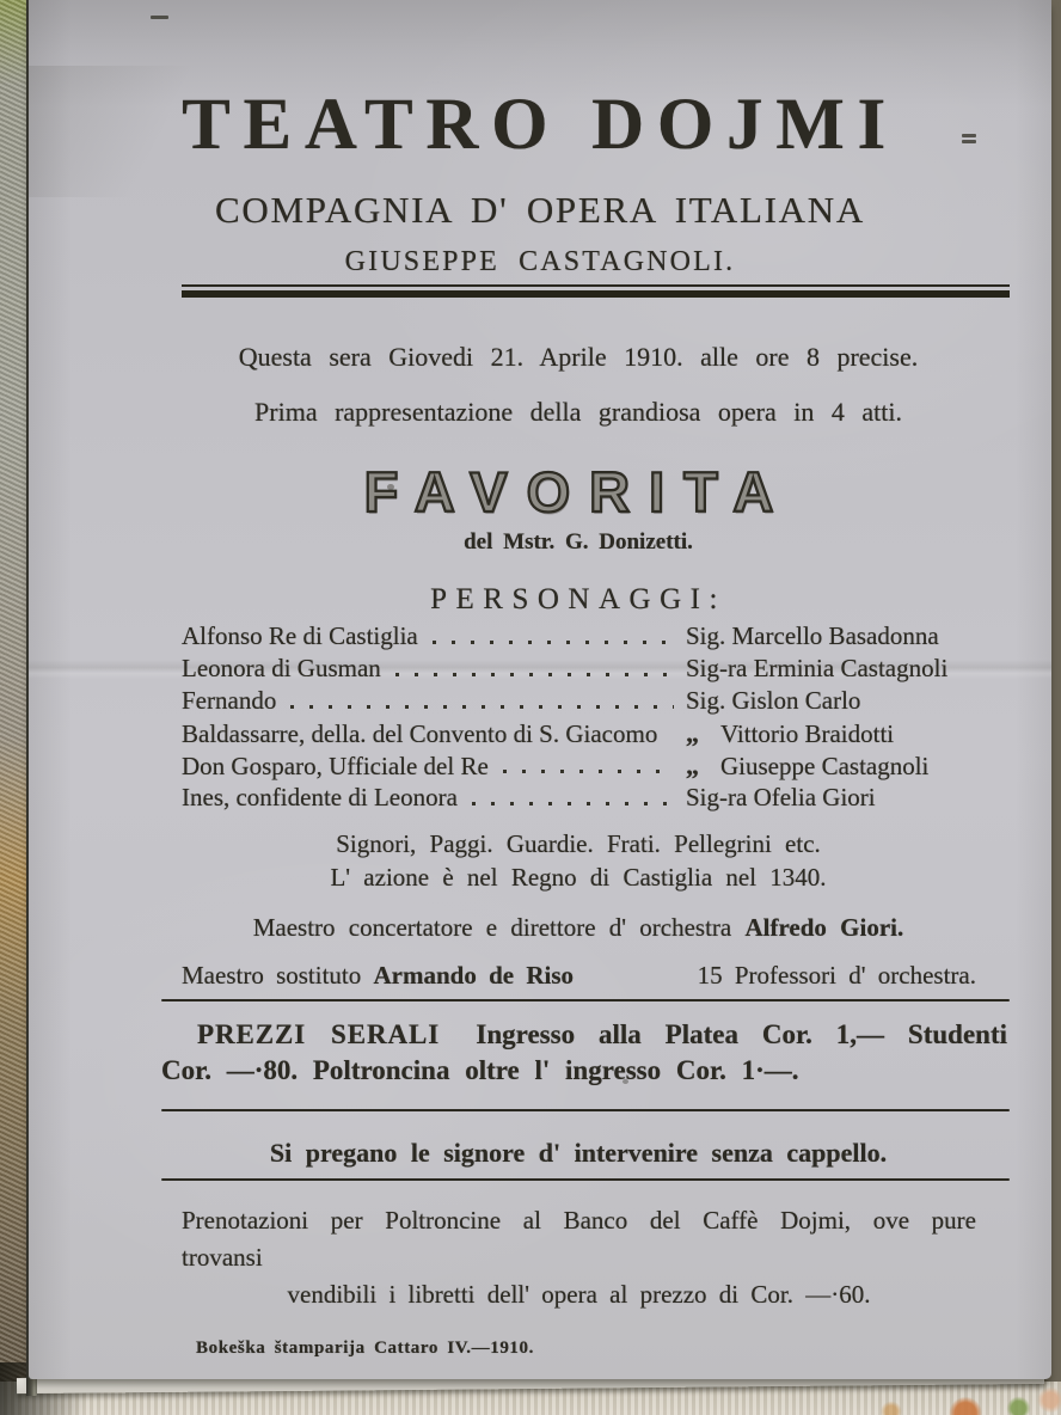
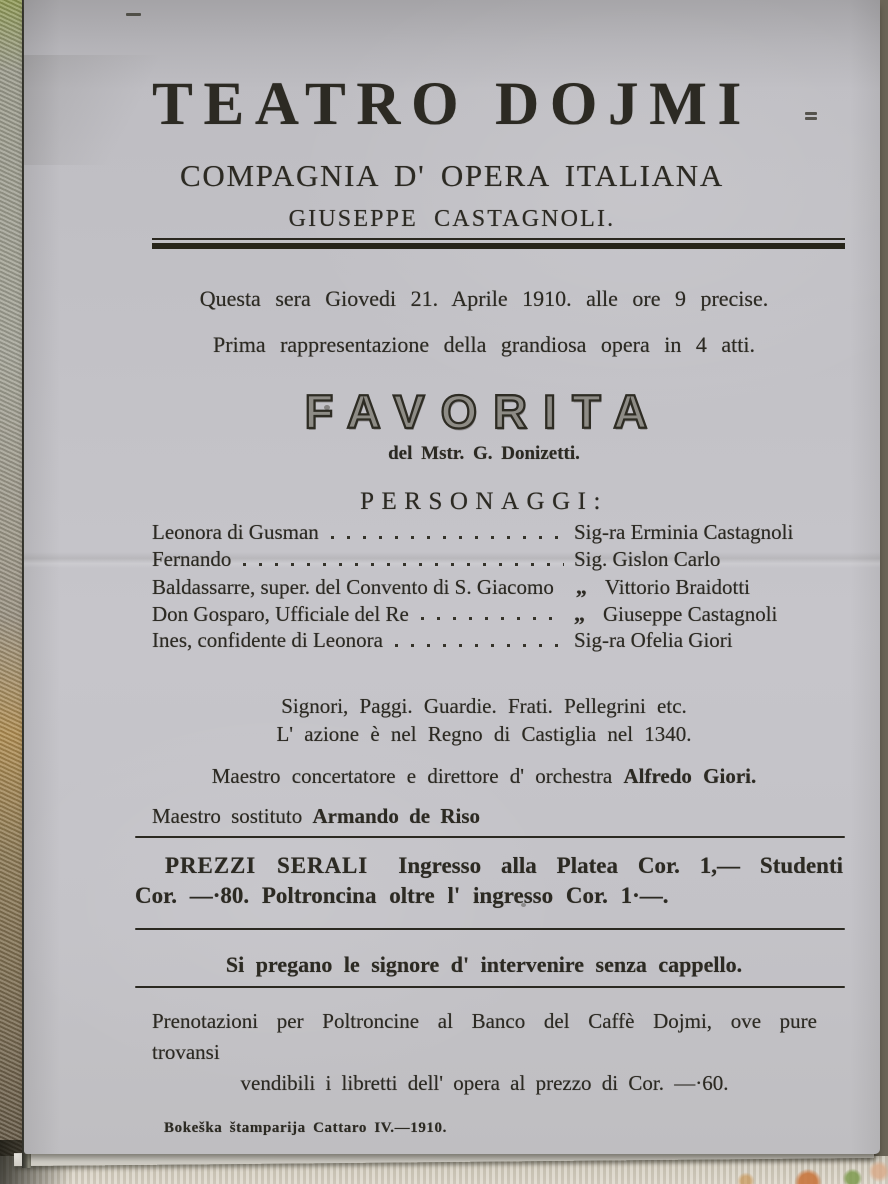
  TEATRO DOJMI
  COMPAGNIA D' OPERA ITALIANA
  GIUSEPPE CASTAGNOLI.
- Questa sera Giovedi 21. Aprile 1910. alle ore 8 precise.
+ Questa sera Giovedi 21. Aprile 1910. alle ore 9 precise.
  Prima rappresentazione della grandiosa opera in 4 atti.
  FAVORITA
  del Mstr. G. Donizetti.
  PERSONAGGI:
- Alfonso Re di Castiglia
- Sig. Marcello Basadonna
  Leonora di Gusman
  Sig-ra Erminia Castagnoli
  Fernando
  Sig. Gislon Carlo
- Baldassarre, della. del Convento di S. Giacomo
+ Baldassarre, super. del Convento di S. Giacomo
  „
  Vittorio Braidotti
  Don Gosparo, Ufficiale del Re
  „
  Giuseppe Castagnoli
  Ines, confidente di Leonora
  Sig-ra Ofelia Giori
  Signori, Paggi. Guardie. Frati. Pellegrini etc.
  L' azione è nel Regno di Castiglia nel 1340.
  Maestro concertatore e direttore d' orchestra Alfredo Giori.
  Maestro sostituto Armando de Riso
- 15 Professori d' orchestra.
  PREZZI SERALI Ingresso alla Platea Cor. 1,— Studenti Cor. —·80. Poltroncina oltre l' ingresso Cor. 1·—.
  Si pregano le signore d' intervenire senza cappello.
  Prenotazioni per Poltroncine al Banco del Caffè Dojmi, ove pure trovansi
  vendibili i libretti dell' opera al prezzo di Cor. —·60.
  Bokeška štamparija Cattaro IV.—1910.
